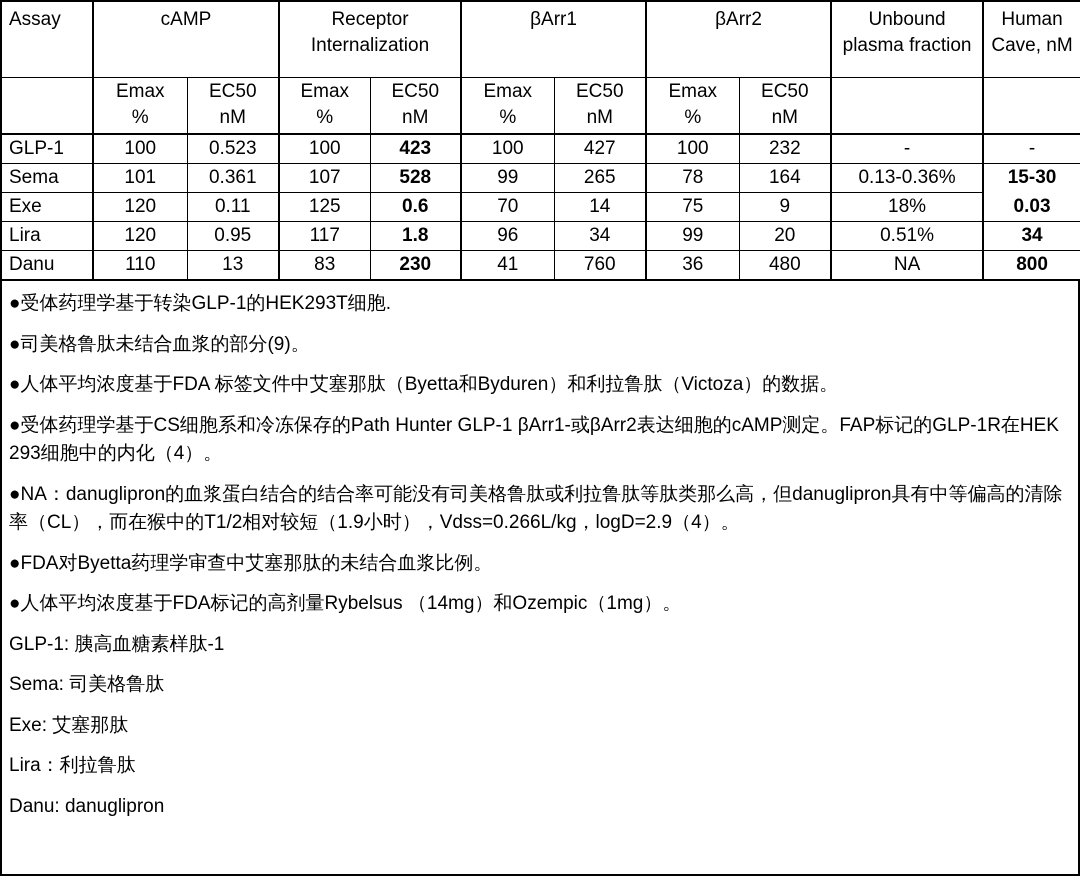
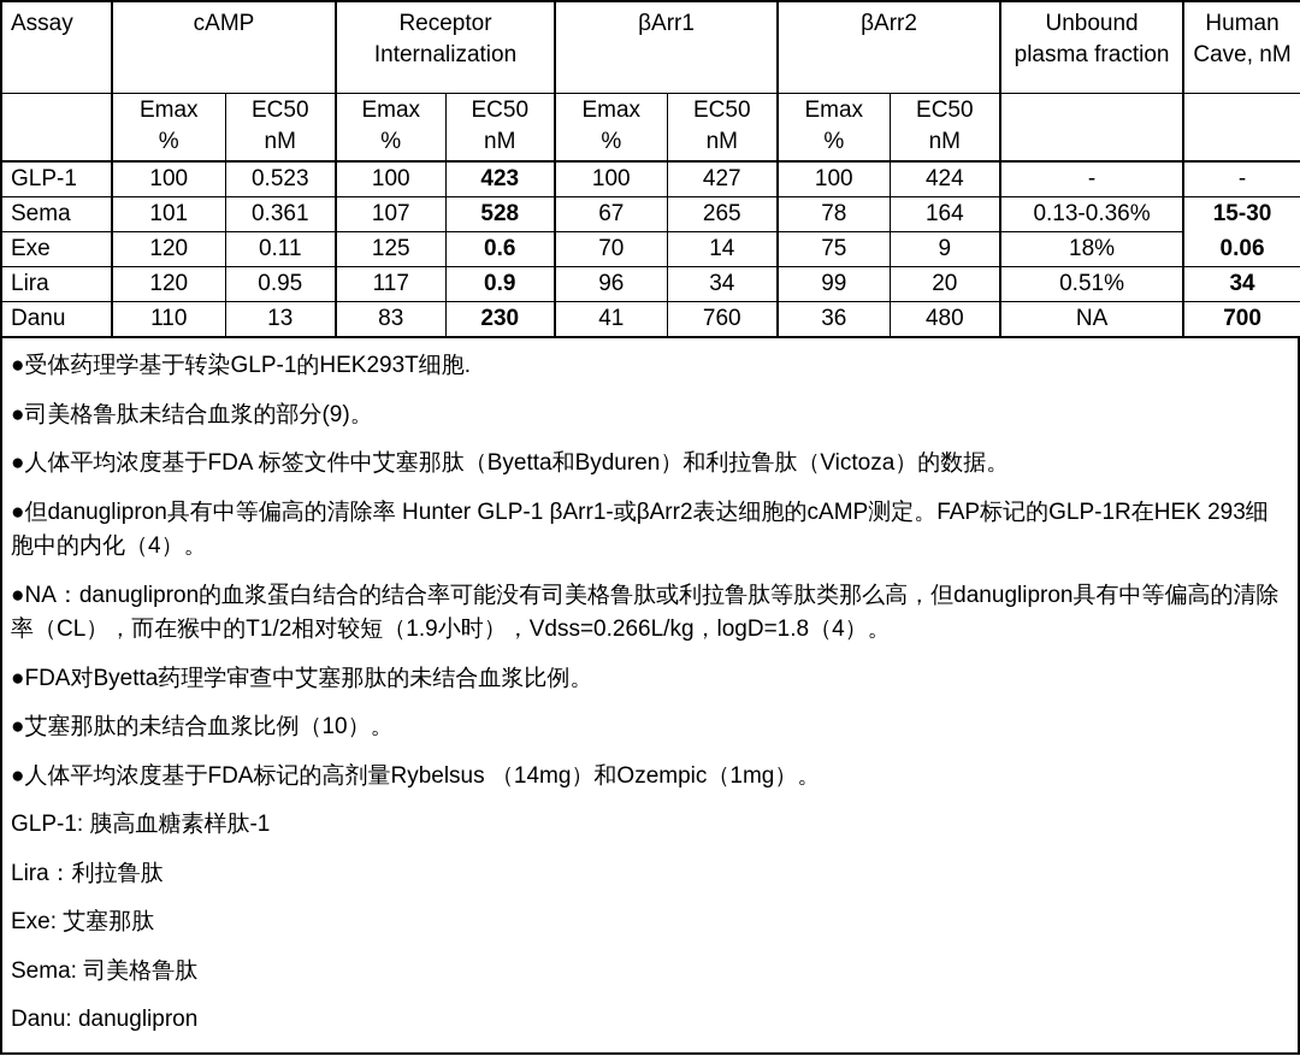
  Assay	cAMP	Receptor Internalization	βArr1	βArr2	Unbound plasma fraction	Human Cave, nM
  	Emax %	EC50 nM	Emax %	EC50 nM	Emax %	EC50 nM	Emax %	EC50 nM
- GLP-1	100	0.523	100	423	100	427	100	232	-	-
+ GLP-1	100	0.523	100	423	100	427	100	424	-	-
- Sema	101	0.361	107	528	99	265	78	164	0.13-0.36%	15-30
+ Sema	101	0.361	107	528	67	265	78	164	0.13-0.36%	15-30
- Exe	120	0.11	125	0.6	70	14	75	9	18%	0.03
+ Exe	120	0.11	125	0.6	70	14	75	9	18%	0.06
- Lira	120	0.95	117	1.8	96	34	99	20	0.51%	34
+ Lira	120	0.95	117	0.9	96	34	99	20	0.51%	34
- Danu	110	13	83	230	41	760	36	480	NA	800
+ Danu	110	13	83	230	41	760	36	480	NA	700
  ●受体药理学基于转染GLP-1的HEK293T细胞.
  ●司美格鲁肽未结合血浆的部分(9)。
  ●人体平均浓度基于FDA 标签文件中艾塞那肽（Byetta和Byduren）和利拉鲁肽（Victoza）的数据。
- ●受体药理学基于CS细胞系和冷冻保存的Path Hunter GLP-1 βArr1-或βArr2表达细胞的cAMP测定。FAP标记的GLP-1R在HEK 293细胞中的内化（4）。
+ ●但danuglipron具有中等偏高的清除率 Hunter GLP-1 βArr1-或βArr2表达细胞的cAMP测定。FAP标记的GLP-1R在HEK 293细胞中的内化（4）。
- ●NA：danuglipron的血浆蛋白结合的结合率可能没有司美格鲁肽或利拉鲁肽等肽类那么高，但danuglipron具有中等偏高的清除率（CL），而在猴中的T1/2相对较短（1.9小时），Vdss=0.266L/kg，logD=2.9（4）。
+ ●NA：danuglipron的血浆蛋白结合的结合率可能没有司美格鲁肽或利拉鲁肽等肽类那么高，但danuglipron具有中等偏高的清除率（CL），而在猴中的T1/2相对较短（1.9小时），Vdss=0.266L/kg，logD=1.8（4）。
  ●FDA对Byetta药理学审查中艾塞那肽的未结合血浆比例。
+ ●艾塞那肽的未结合血浆比例（10）。
  ●人体平均浓度基于FDA标记的高剂量Rybelsus （14mg）和Ozempic（1mg）。
  GLP-1: 胰高血糖素样肽-1
- Sema: 司美格鲁肽
+ Lira：利拉鲁肽
  Exe: 艾塞那肽
- Lira：利拉鲁肽
+ Sema: 司美格鲁肽
  Danu: danuglipron
